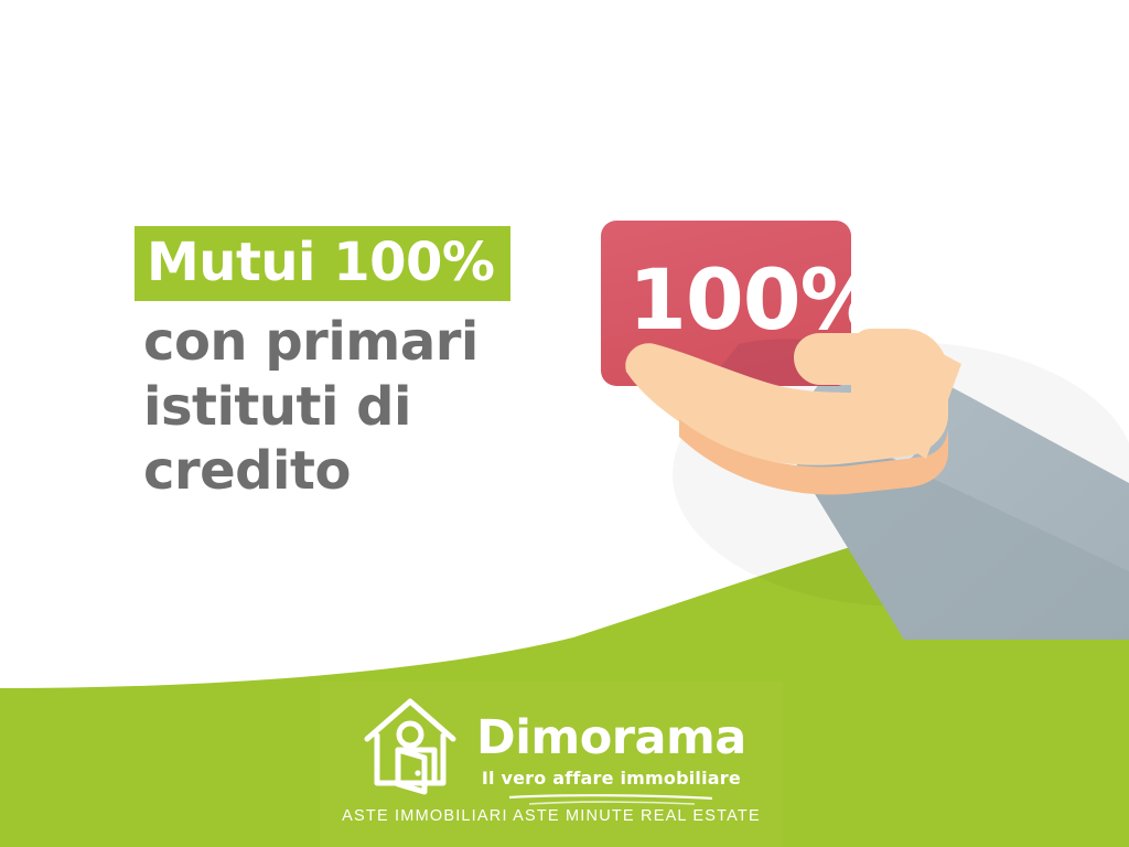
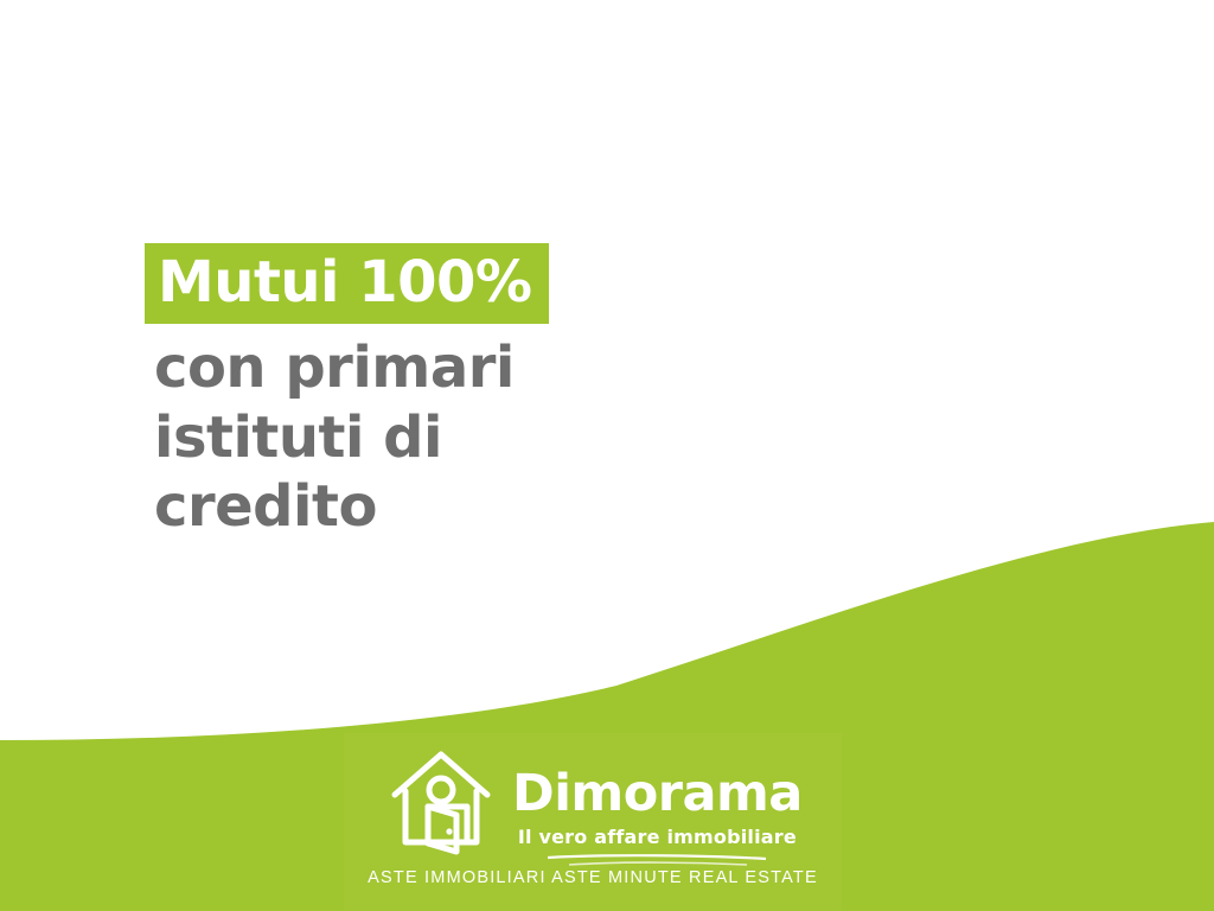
  Mutui 100%
  con primari
  istituti di
  credito
- 100%
  Dimorama
  Il vero affare immobiliare
  ASTE IMMOBILIARI ASTE MINUTE REAL ESTATE
